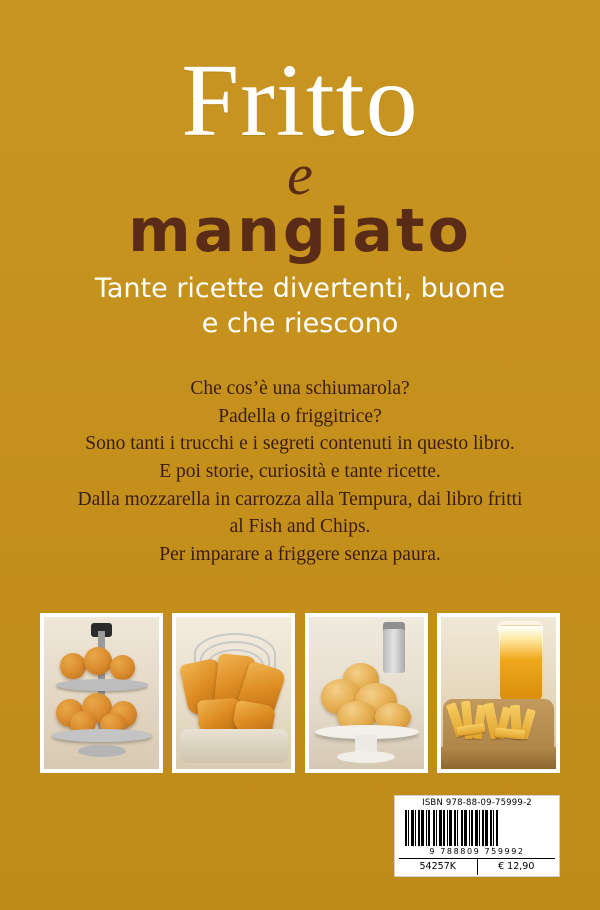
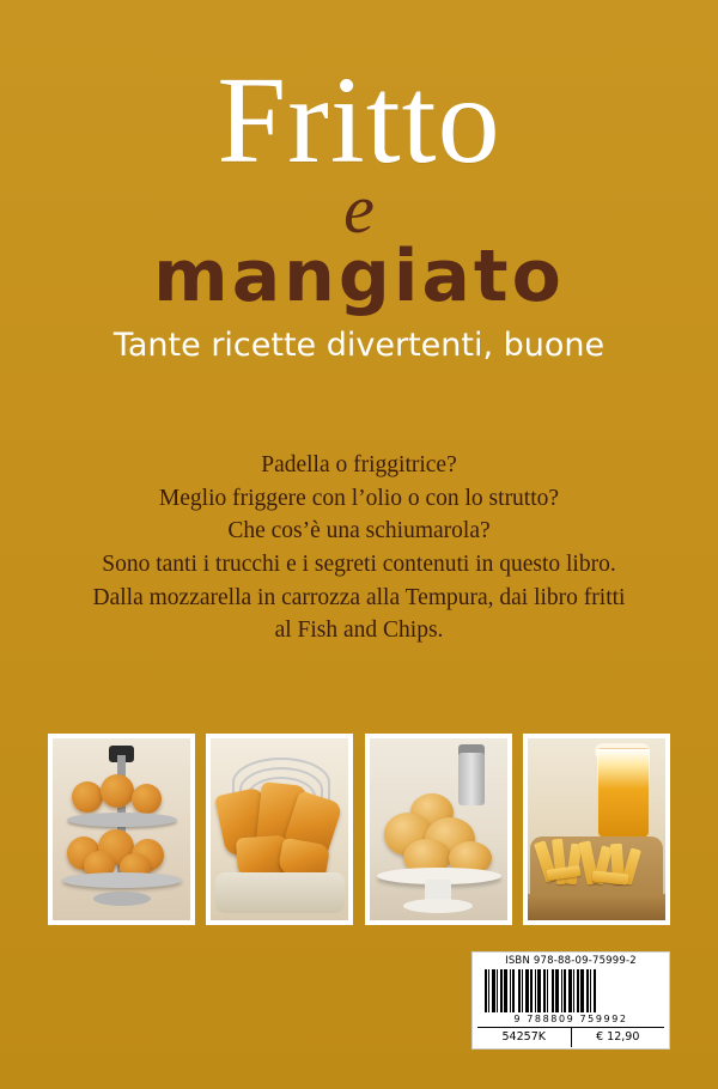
  Fritto
  e
  mangiato
  Tante ricette divertenti, buone
- e che riescono
- Che cos’è una schiumarola?
+ Padella o friggitrice?
+ Meglio friggere con l’olio o con lo strutto?
- Padella o friggitrice?
+ Che cos’è una schiumarola?
  Sono tanti i trucchi e i segreti contenuti in questo libro.
- E poi storie, curiosità e tante ricette.
  Dalla mozzarella in carrozza alla Tempura, dai libro fritti
  al Fish and Chips.
- Per imparare a friggere senza paura.
  ISBN 978-88-09-75999-2
  9 788809 759992
  54257K
  € 12,90
